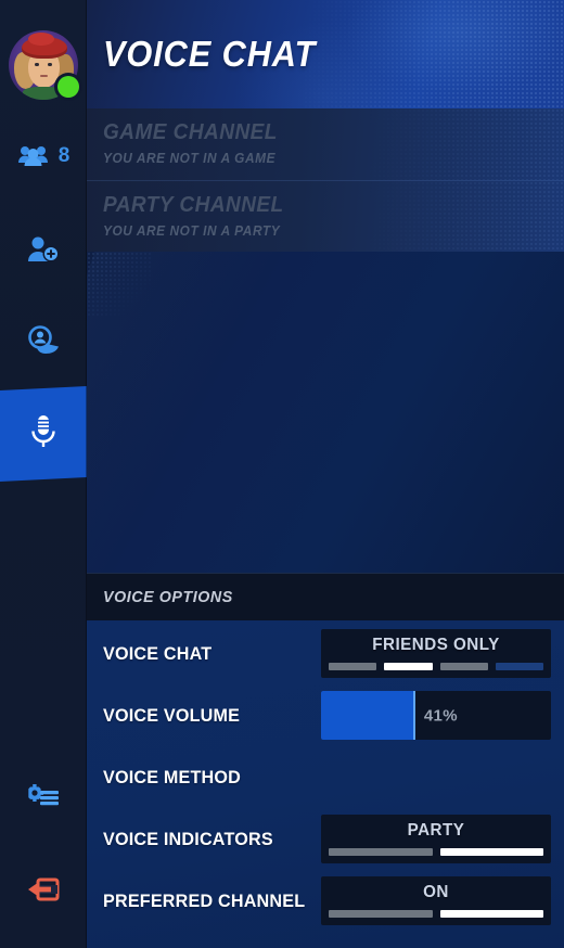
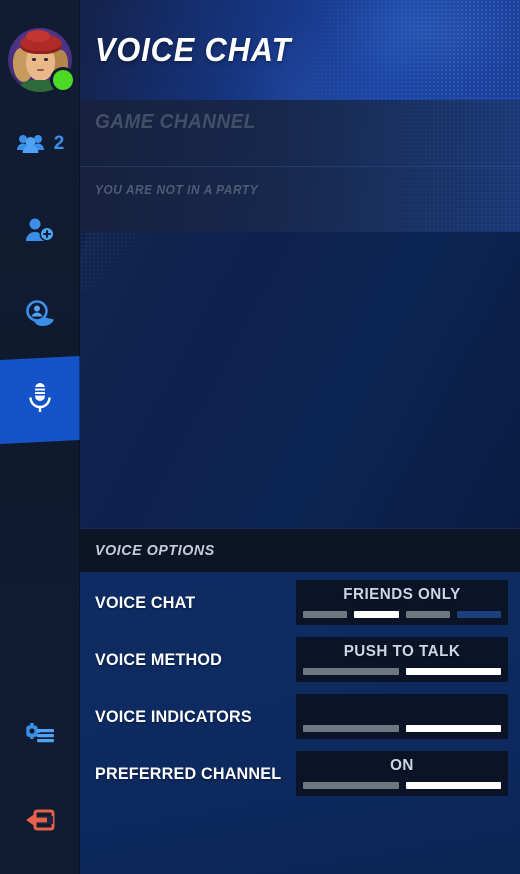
- 8
+ 2
  VOICE CHA
  GAME CHANNEL
- YOU ARE NOT IN A GAME
- PARTY CHANNEL
  YOU ARE NOT IN A PARTY
  VOICE OPTIONS
  VOICE CHAT
  FRIENDS ONLY
- VOICE VOLUME
- 41%
  VOICE METHOD
+ PUSH TO TALK
  VOICE INDICATORS
- PARTY
  PREFERRED CHANNEL
  ON
